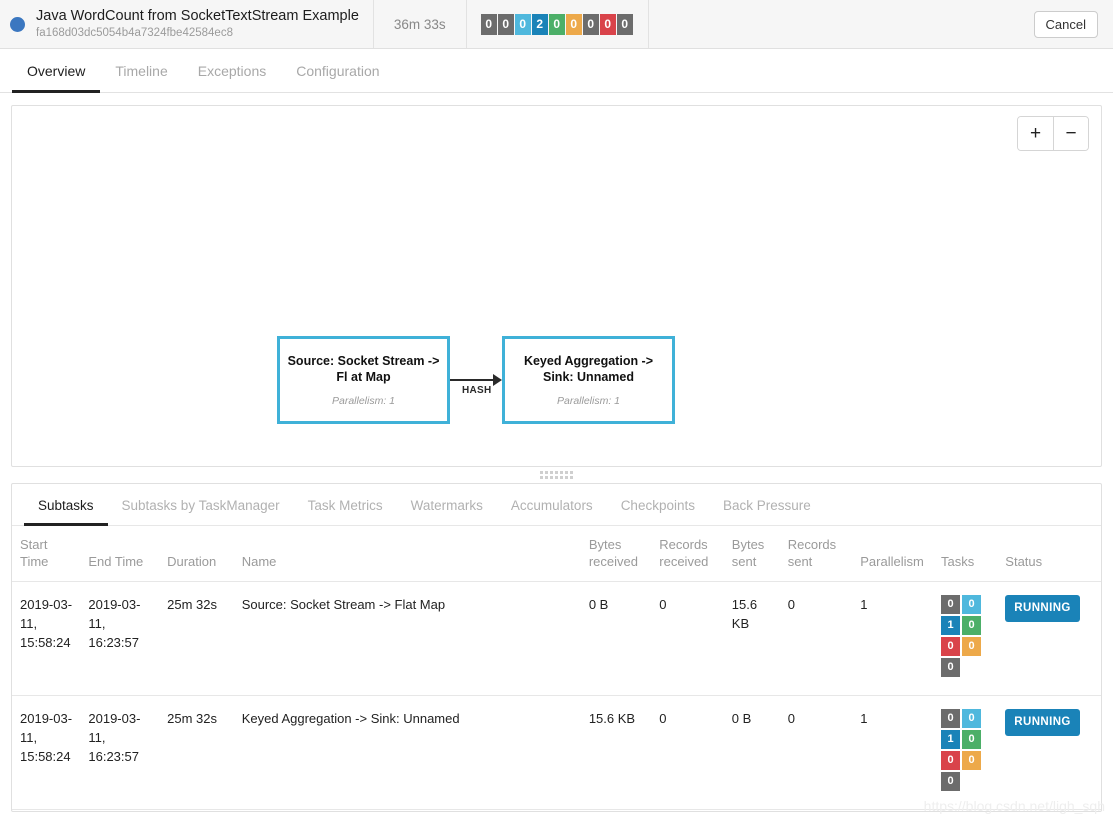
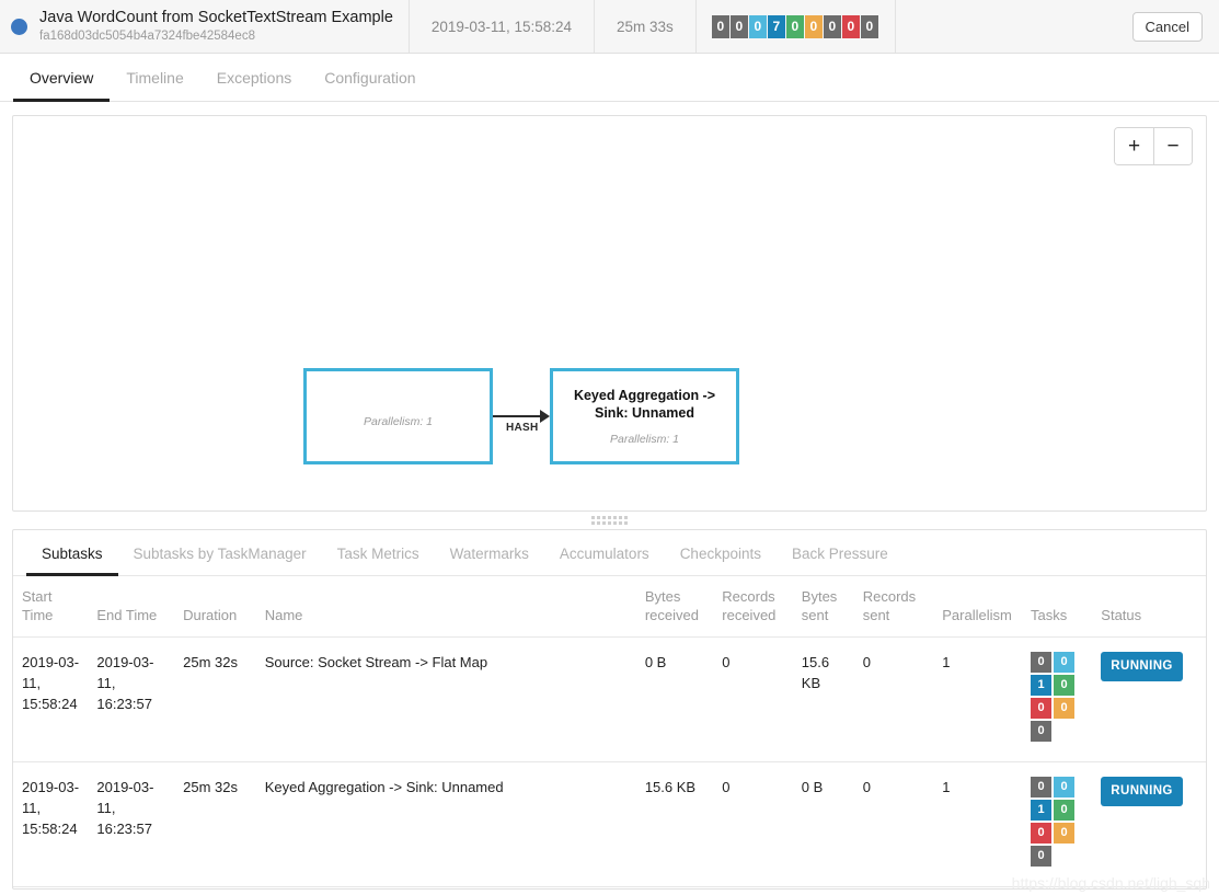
  Java WordCount from SocketTextStream Example
  fa168d03dc5054b4a7324fbe42584ec8
+ 2019-03-11, 15:58:24
- 36m 33s
+ 25m 33s
  0
  0
  0
- 2
+ 7
  0
  0
  0
  0
  0
  Cancel
  Overview
  Timeline
  Exceptions
  Configuration
  +
  −
- Source: Socket Stream -> Fl at Map
  Parallelism: 1
  Keyed Aggregation -> Sink: Unnamed
  Parallelism: 1
  HASH
  Subtasks
  Subtasks by TaskManager
  Task Metrics
  Watermarks
  Accumulators
  Checkpoints
  Back Pressure
  Start Time	End Time	Duration	Name	Bytes received	Records received	Bytes sent	Records sent	Parallelism	Tasks	Status
  2019-03-11, 15:58:24	2019-03-11, 16:23:57	25m 32s	Source: Socket Stream -> Flat Map	0 B	0	15.6 KB	0	1	0 01 00 00	RUNNING
  2019-03-11, 15:58:24	2019-03-11, 16:23:57	25m 32s	Keyed Aggregation -> Sink: Unnamed	15.6 KB	0	0 B	0	1	0 01 00 00	RUNNING
  https://blog.csdn.net/ligh_sqh
